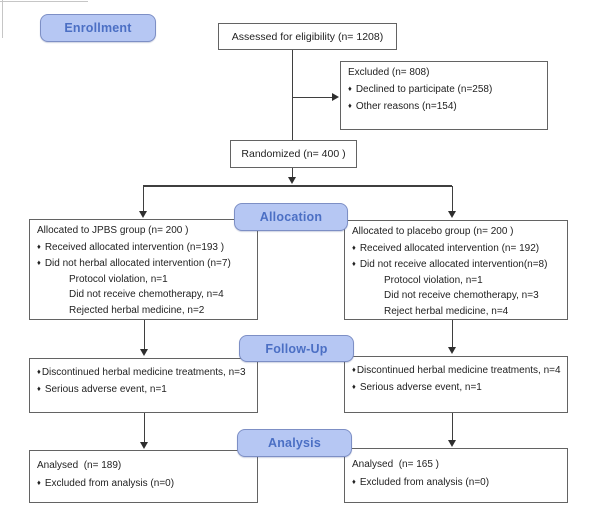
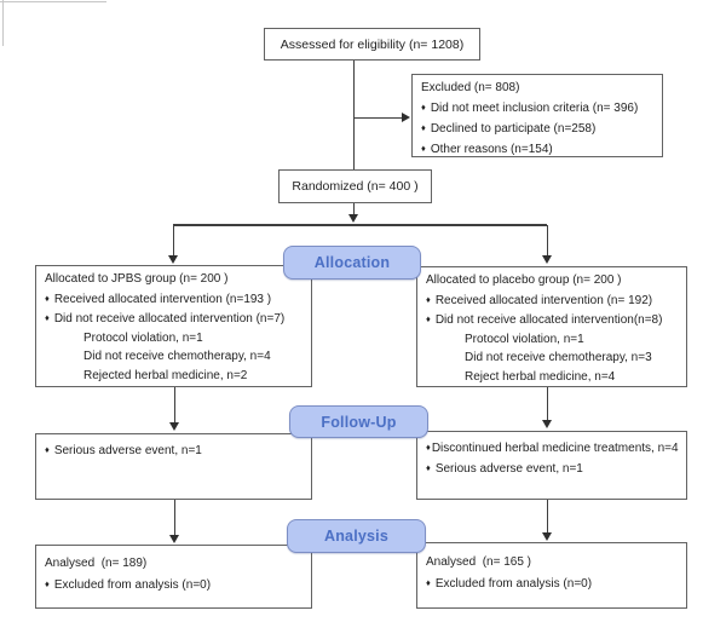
- Enrollment
  Allocation
  Follow-Up
  Analysis
  Assessed for eligibility (n= 1208)
  Excluded (n= 808)
+ ♦ Did not meet inclusion criteria (n= 396)
  ♦ Declined to participate (n=258)
  ♦ Other reasons (n=154)
  Randomized (n= 400 )
  Allocated to JPBS group (n= 200 )
  ♦ Received allocated intervention (n=193 )
- ♦ Did not herbal allocated intervention (n=7)
+ ♦ Did not receive allocated intervention (n=7)
  Protocol violation, n=1
  Did not receive chemotherapy, n=4
  Rejected herbal medicine, n=2
  Allocated to placebo group (n= 200 )
  ♦ Received allocated intervention (n= 192)
  ♦ Did not receive allocated intervention(n=8)
  Protocol violation, n=1
  Did not receive chemotherapy, n=3
  Reject herbal medicine, n=4
- ♦Discontinued herbal medicine treatments, n=3
  ♦ Serious adverse event, n=1
  ♦Discontinued herbal medicine treatments, n=4
  ♦ Serious adverse event, n=1
  Analysed (n= 189)
  ♦ Excluded from analysis (n=0)
  Analysed (n= 165 )
  ♦ Excluded from analysis (n=0)
